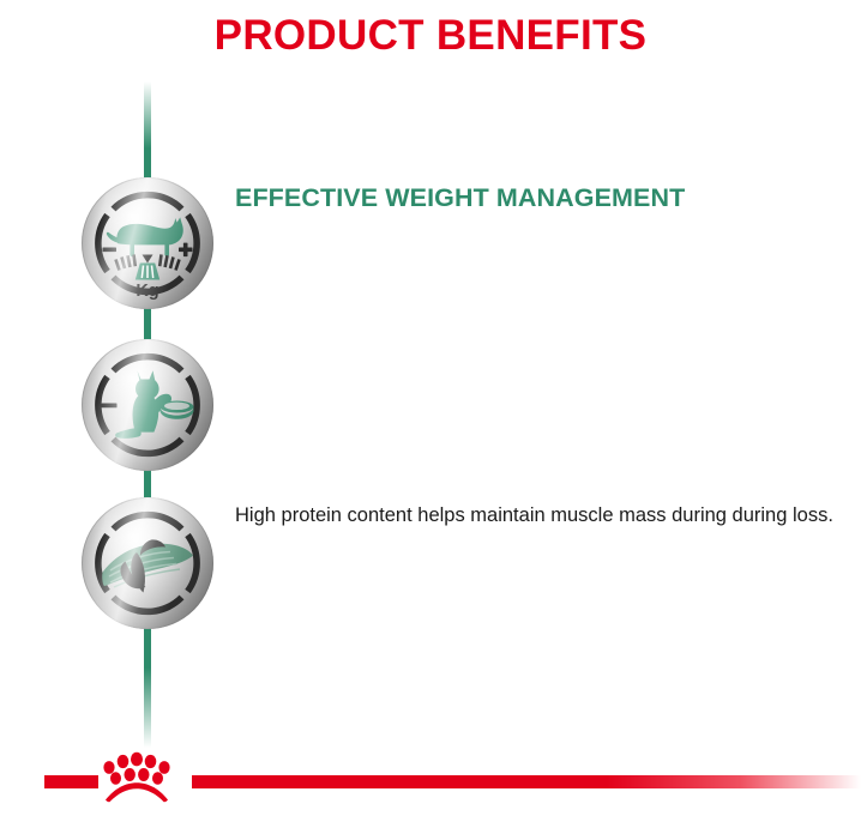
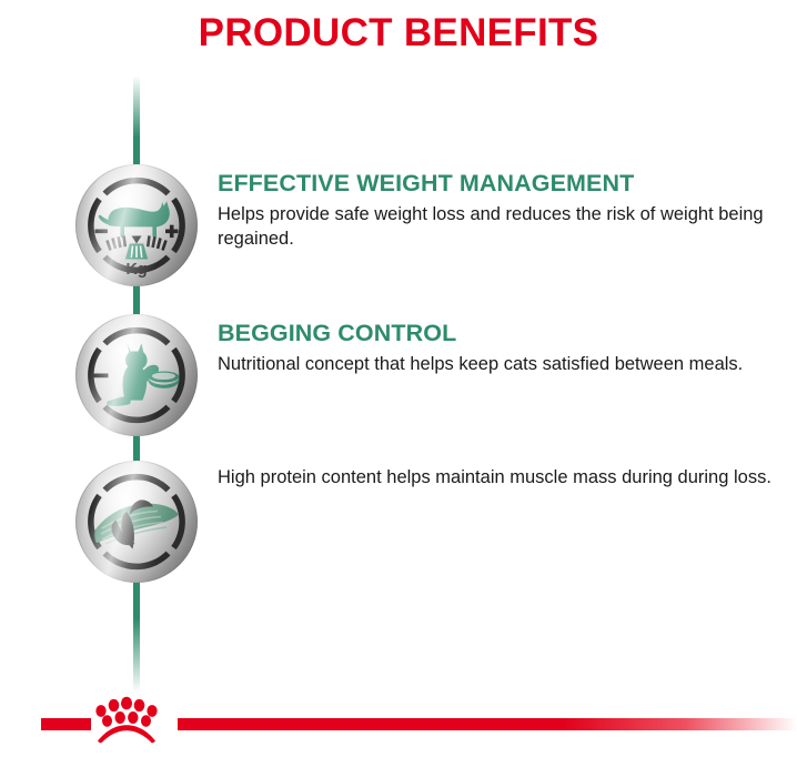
  PRODUCT BENEFITS
  EFFECTIVE WEIGHT MANAGEMENT
+ Helps provide safe weight loss and reduces the risk of weight being regained.
+ BEGGING CONTROL
+ Nutritional concept that helps keep cats satisfied between meals.
  High protein content helps maintain muscle mass during during loss.
